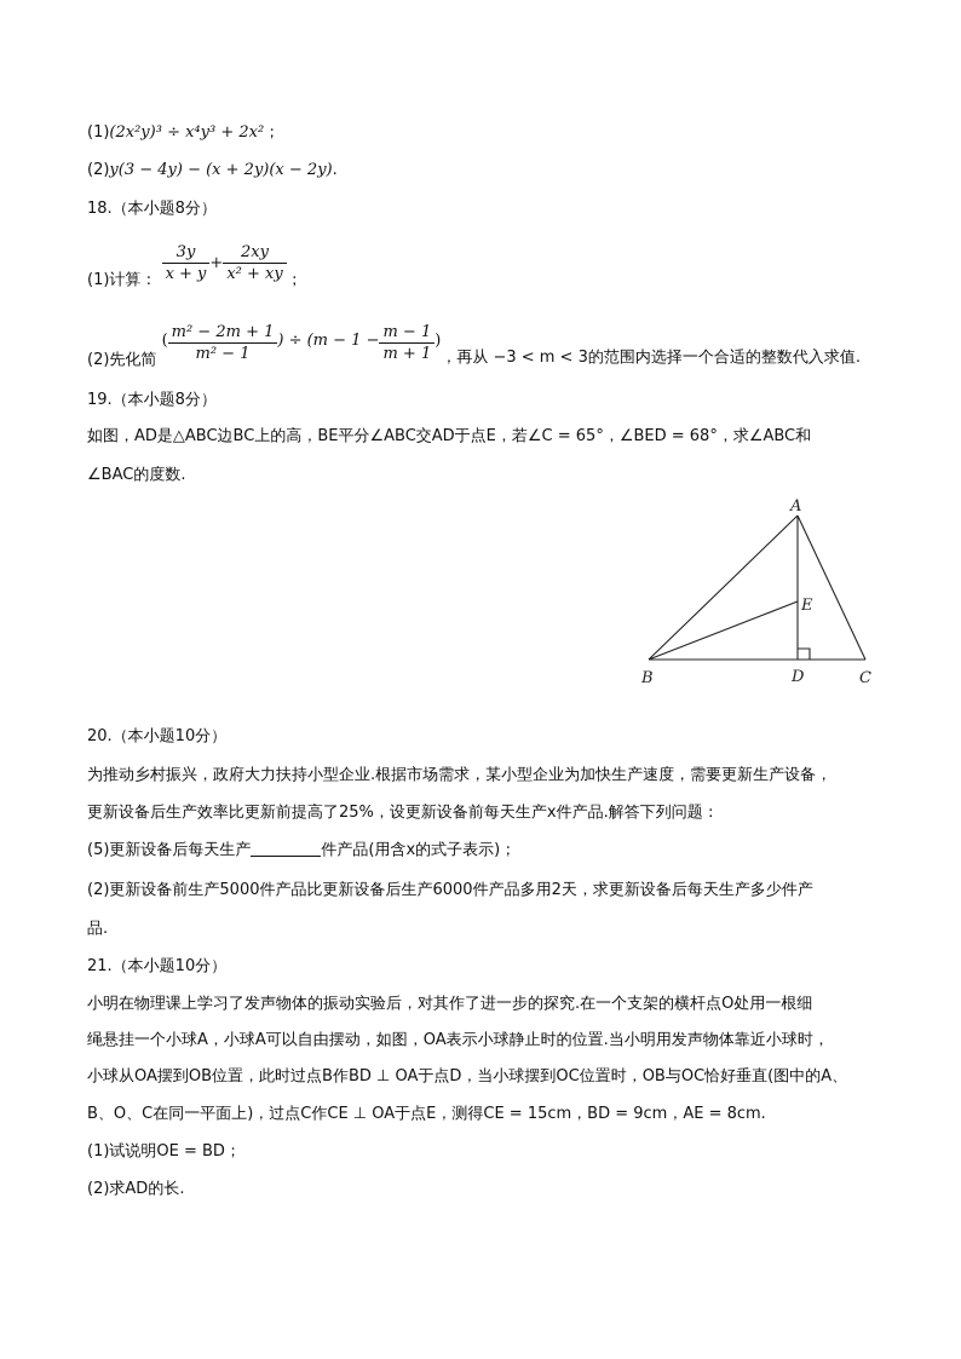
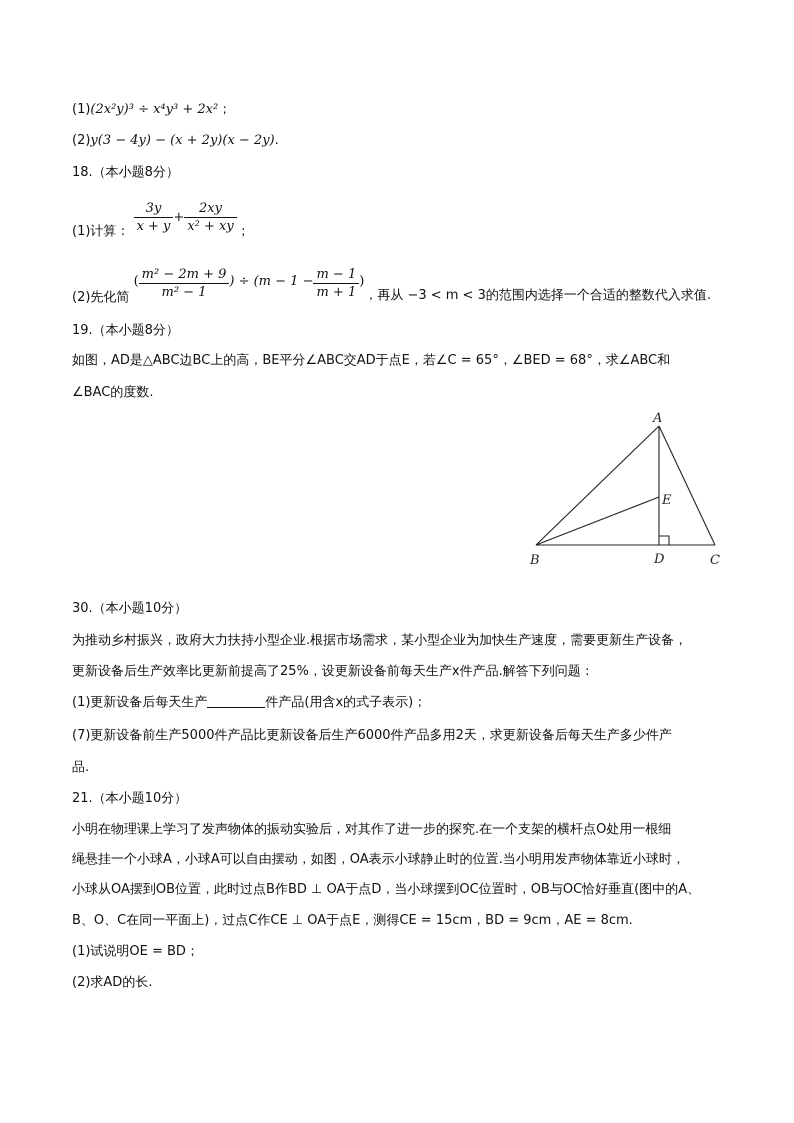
  (1)(2x²y)³ ÷ x⁴y³ + 2x²；
  (2)y(3 − 4y) − (x + 2y)(x − 2y).
  18.（本小题8分）
  (1)计算：
  3y
  x + y
  +
  2xy
  x² + xy
  ；
  (2)先化简 (
- m² − 2m + 1
+ m² − 2m + 9
  m² − 1
  ) ÷ (m − 1 −
  m − 1
  m + 1
  )，再从 −3 < m < 3的范围内选择一个合适的整数代入求值.
  19.（本小题8分）
  如图，AD是△ABC边BC上的高，BE平分∠ABC交AD于点E，若∠C = 65°，∠BED = 68°，求∠ABC和
  ∠BAC的度数.
  A
  B
  C
  D
  E
- 20.（本小题10分）
+ 30.（本小题10分）
  为推动乡村振兴，政府大力扶持小型企业.根据市场需求，某小型企业为加快生产速度，需要更新生产设备，
  更新设备后生产效率比更新前提高了25%，设更新设备前每天生产x件产品.解答下列问题：
- (5)更新设备后每天生产 件产品(用含x的式子表示)；
+ (1)更新设备后每天生产 件产品(用含x的式子表示)；
- (2)更新设备前生产5000件产品比更新设备后生产6000件产品多用2天，求更新设备后每天生产多少件产
+ (7)更新设备前生产5000件产品比更新设备后生产6000件产品多用2天，求更新设备后每天生产多少件产
  品.
  21.（本小题10分）
  小明在物理课上学习了发声物体的振动实验后，对其作了进一步的探究.在一个支架的横杆点O处用一根细
  绳悬挂一个小球A，小球A可以自由摆动，如图，OA表示小球静止时的位置.当小明用发声物体靠近小球时，
  小球从OA摆到OB位置，此时过点B作BD ⊥ OA于点D，当小球摆到OC位置时，OB与OC恰好垂直(图中的A、
  B、O、C在同一平面上)，过点C作CE ⊥ OA于点E，测得CE = 15cm，BD = 9cm，AE = 8cm.
  (1)试说明OE = BD；
  (2)求AD的长.
